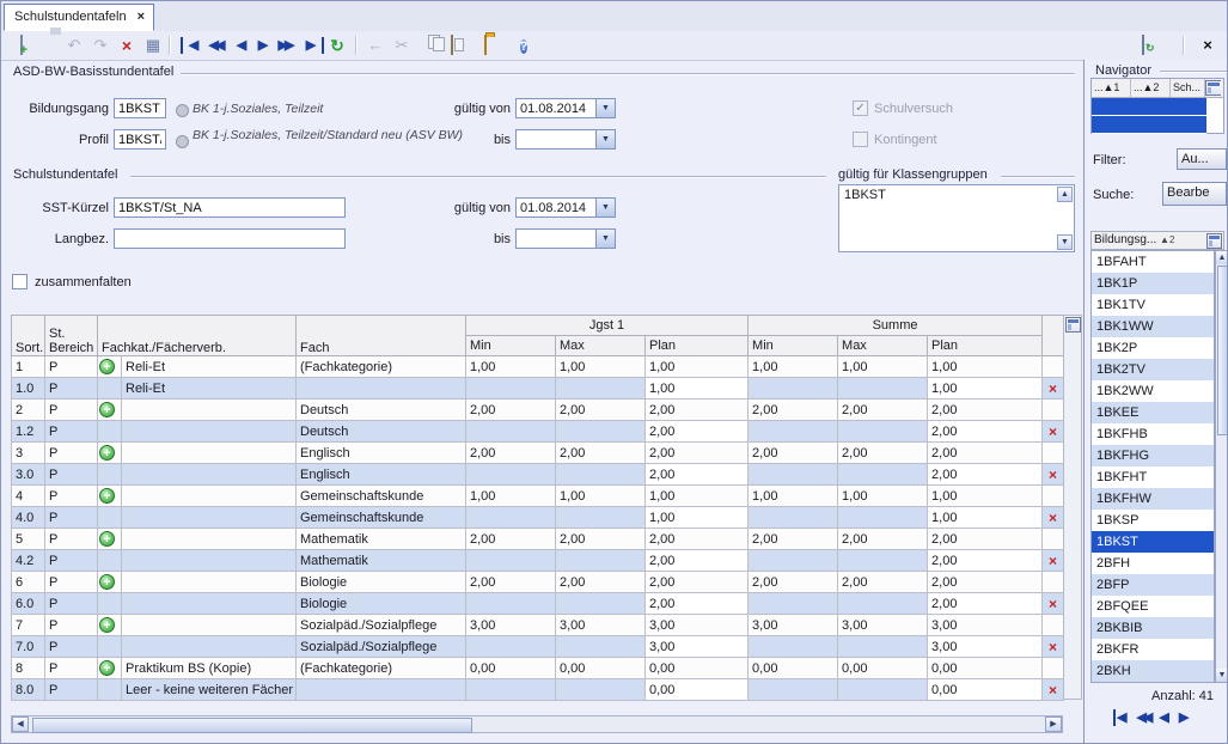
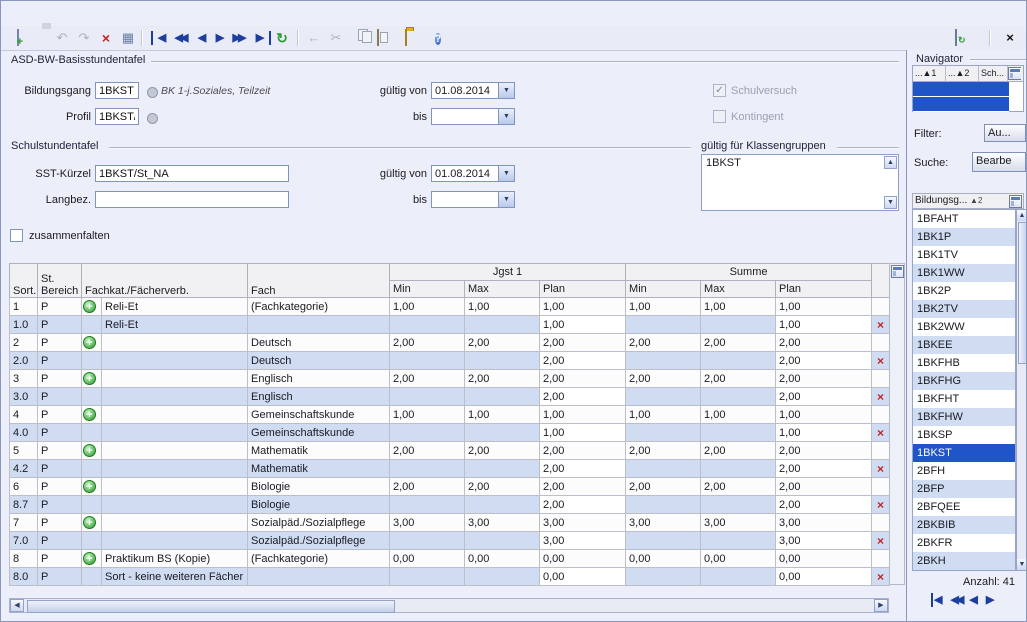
- Schulstundentafeln ×
  ↶
  ↷
  ×
  ▦
  ◀
  ◀◀
  ◀
  ▶
  ▶▶
  ▶
  ↻
  ←
  ✂
  ?
  ×
  ASD-BW-Basisstundentafel
  Bildungsgang
  1BKST
  BK 1-j.Soziales, Teilzeit
  gültig von
  01.08.2014
  ✓
  Schulversuch
  Profil
  1BKST
- BK 1-j.Soziales, Teilzeit/Standard neu (ASV BW)
  bis
  Kontingent
  Schulstundentafel
  gültig für Klassengruppen
  SST-Kürzel
  1BKST/St_NA
  gültig von
  01.08.2014
  Langbez.
  bis
  1BKST
  zusammenfalten
  Sort.	St. Bereich	Fachkat./Fächerverb.	Fach	Jgst 1	Summe
  Min	Max	Plan	Min	Max	Plan
  1	P	+	Reli-Et	(Fachkategorie)	1,00	1,00	1,00	1,00	1,00	1,00
  1.0	P		Reli-Et				1,00			1,00	×
  2	P	+		Deutsch	2,00	2,00	2,00	2,00	2,00	2,00
- 1.2	P			Deutsch			2,00			2,00	×
+ 2.0	P			Deutsch			2,00			2,00	×
  3	P	+		Englisch	2,00	2,00	2,00	2,00	2,00	2,00
  3.0	P			Englisch			2,00			2,00	×
  4	P	+		Gemeinschaftskunde	1,00	1,00	1,00	1,00	1,00	1,00
  4.0	P			Gemeinschaftskunde			1,00			1,00	×
  5	P	+		Mathematik	2,00	2,00	2,00	2,00	2,00	2,00
  4.2	P			Mathematik			2,00			2,00	×
  6	P	+		Biologie	2,00	2,00	2,00	2,00	2,00	2,00
- 6.0	P			Biologie			2,00			2,00	×
+ 8.7	P			Biologie			2,00			2,00	×
  7	P	+		Sozialpäd./Sozialpflege	3,00	3,00	3,00	3,00	3,00	3,00
  7.0	P			Sozialpäd./Sozialpflege			3,00			3,00	×
  8	P	+	Praktikum BS (Kopie)	(Fachkategorie)	0,00	0,00	0,00	0,00	0,00	0,00
- 8.0	P		Leer - keine weiteren Fächer				0,00			0,00	×
+ 8.0	P		Sort - keine weiteren Fächer				0,00			0,00	×
  Navigator
  ...▲1
  ...▲2
  Sch...
  Filter:
  Au...
  Suche:
  Bearbe
  Bildungsg... ▲2
  1BFAHT
  1BK1P
  1BK1TV
  1BK1WW
  1BK2P
  1BK2TV
  1BK2WW
  1BKEE
  1BKFHB
  1BKFHG
  1BKFHT
  1BKFHW
  1BKSP
  1BKST
  2BFH
  2BFP
  2BFQEE
  2BKBIB
  2BKFR
  2BKH
  Anzahl: 41
  ◀
  ◀◀
  ◀
  ▶
